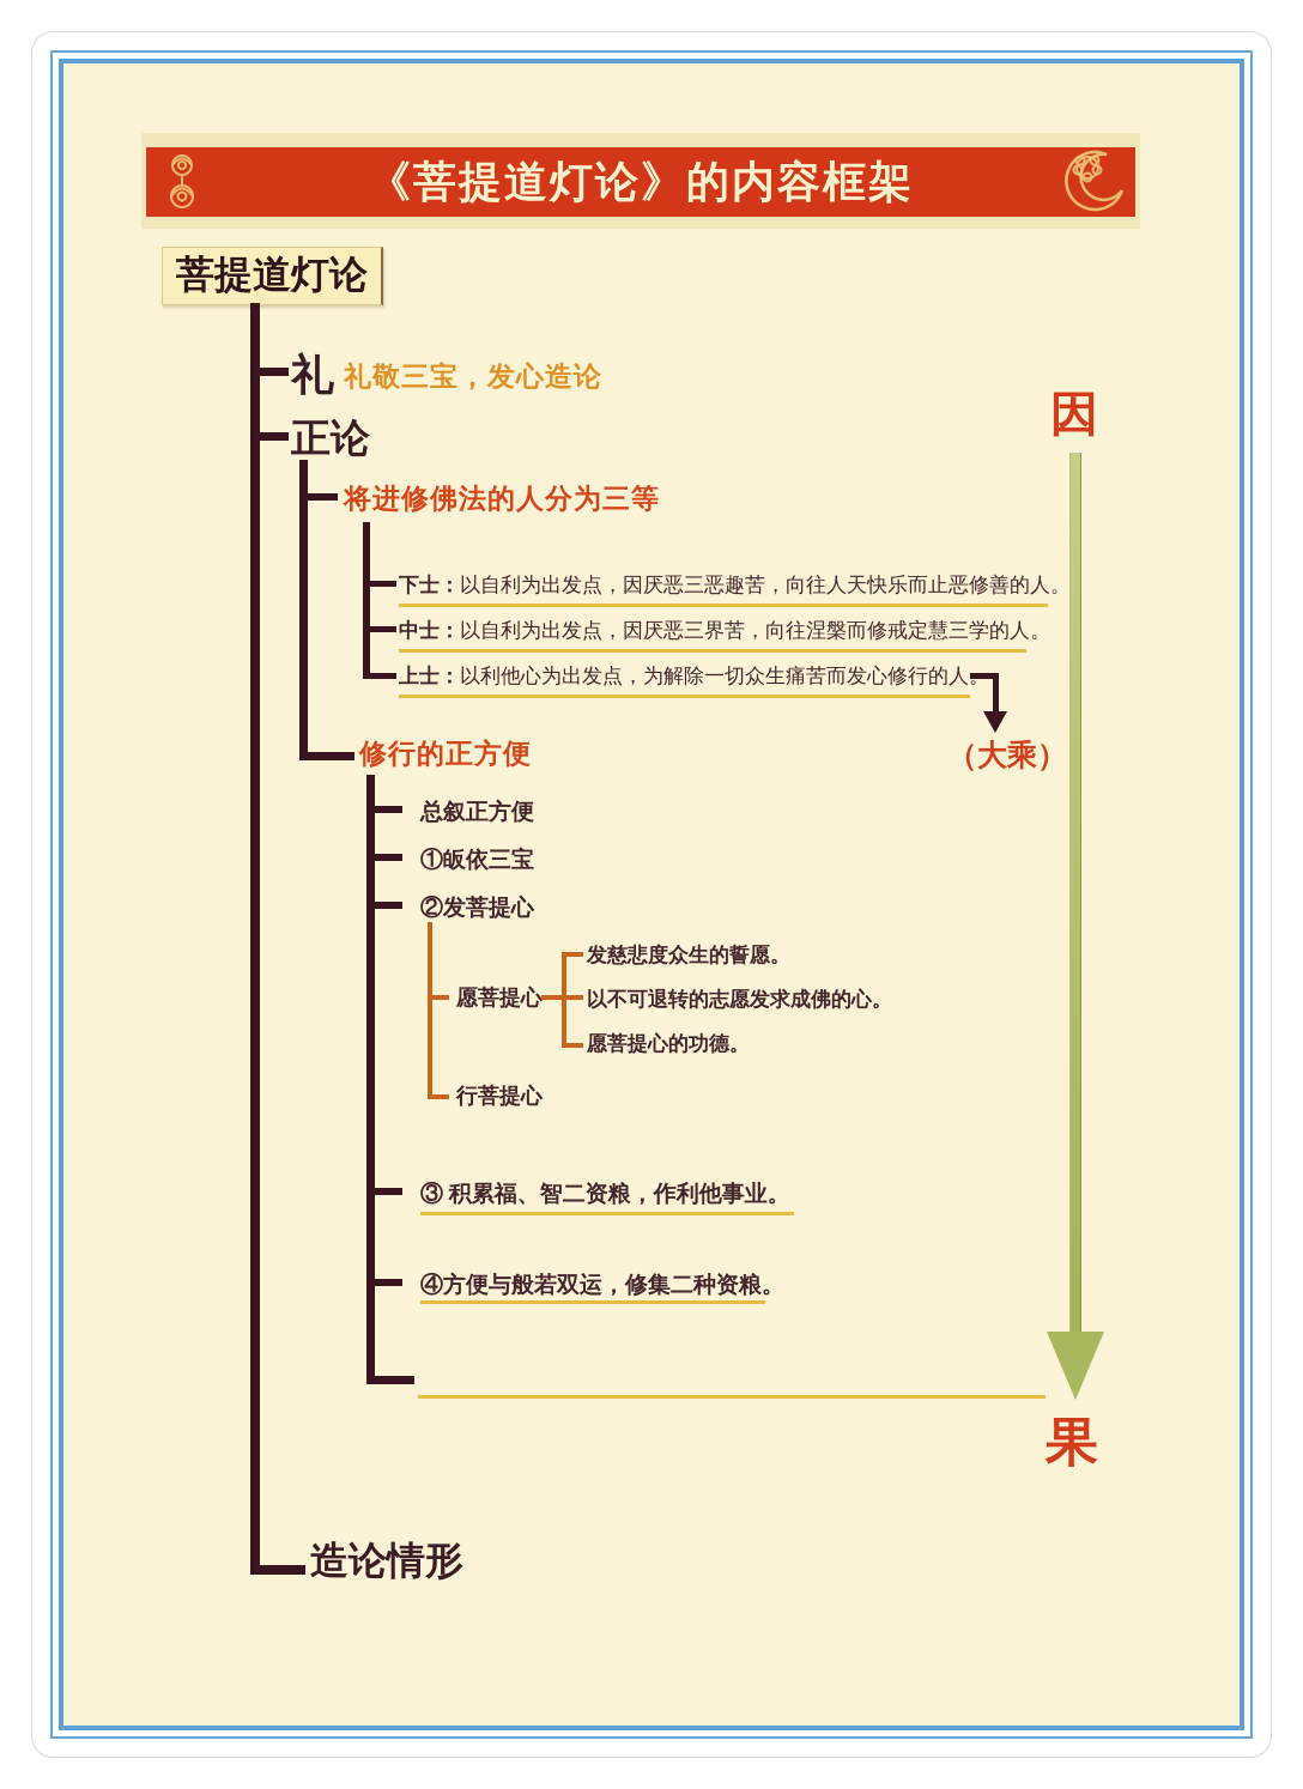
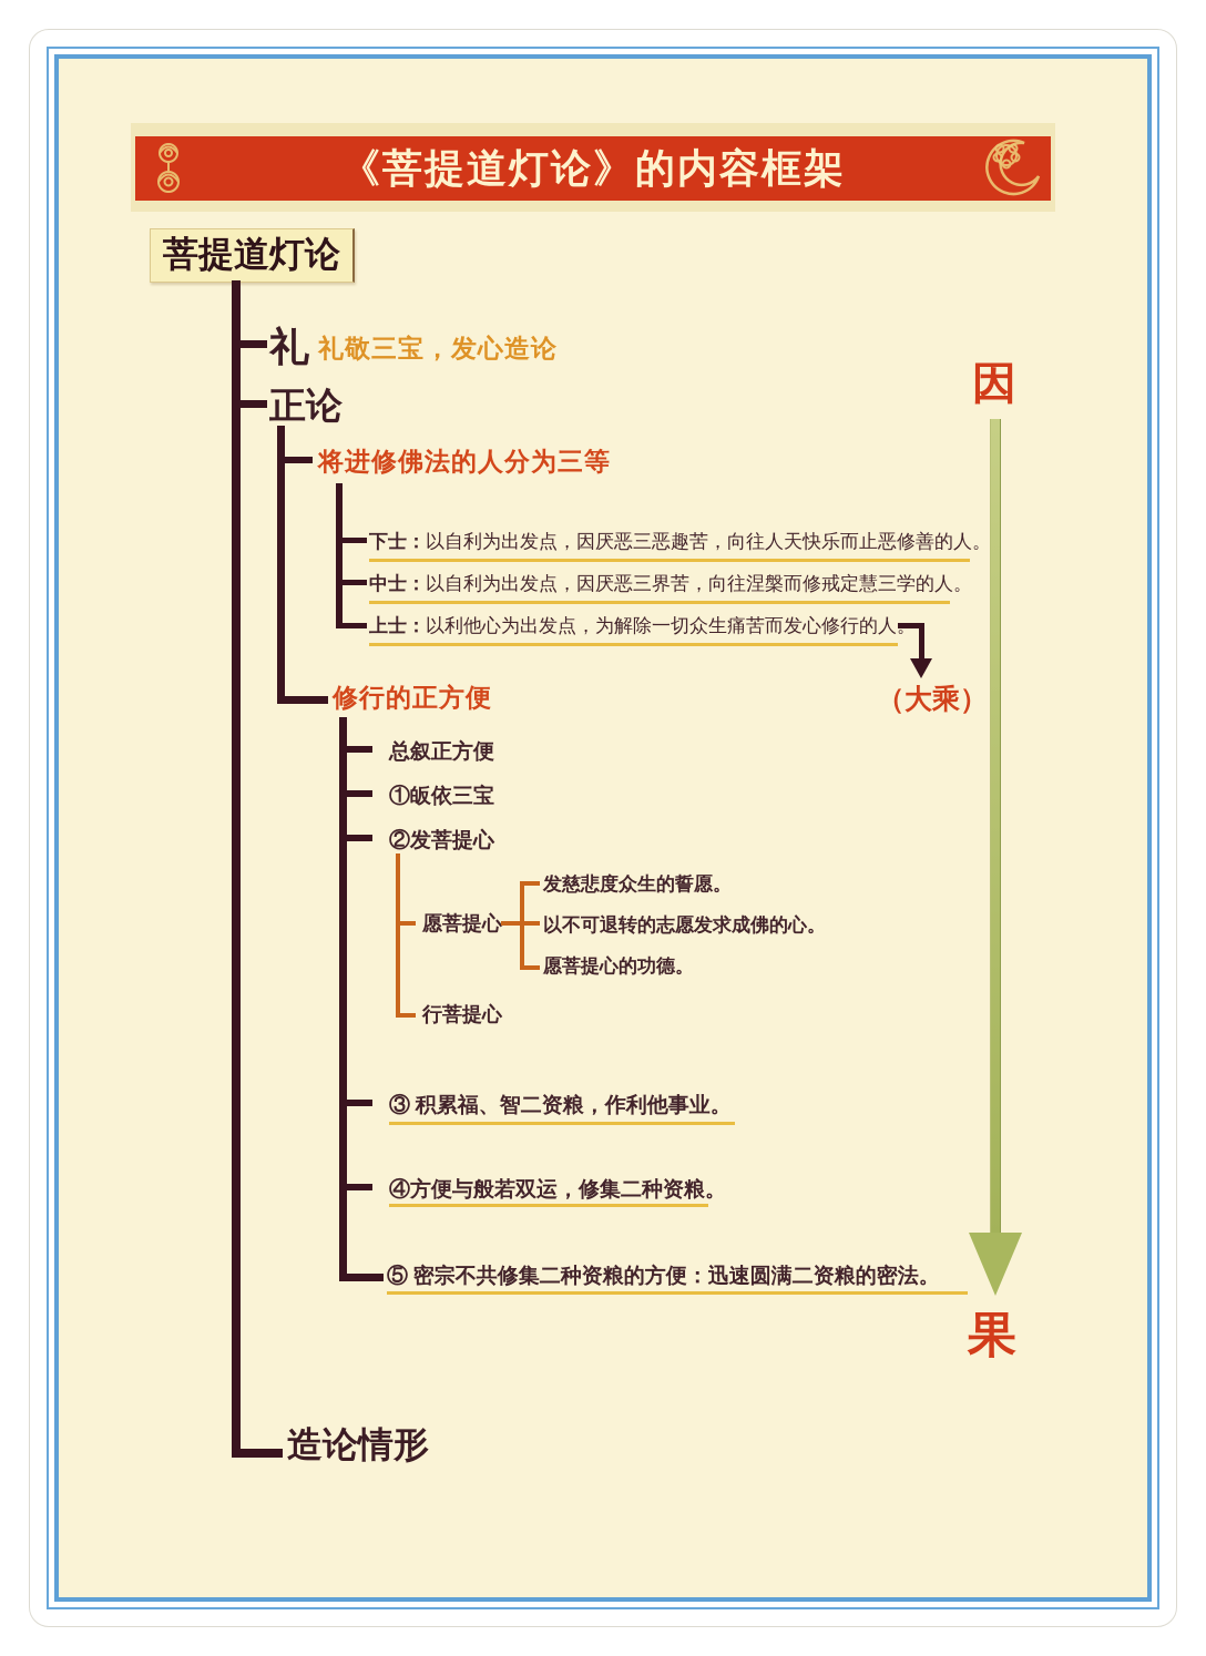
  《菩提道灯论》的内容框架
  菩提道灯论
  礼
  礼敬三宝，发心造论
  正论
  将进修佛法的人分为三等
  下士：以自利为出发点，因厌恶三恶趣苦，向往人天快乐而止恶修善的人。
  中士：以自利为出发点，因厌恶三界苦，向往涅槃而修戒定慧三学的人。
  上士：以利他心为出发点，为解除一切众生痛苦而发心修行的人
  （大乘）
  修行的正方便
  总叙正方便
  ①皈依三宝
  ②发菩提心
  愿菩提心
  发慈悲度众生的誓愿。
  以不可退转的志愿发求成佛的心。
  愿菩提心的功德。
  行菩提心
  ③ 积累福、智二资粮，作利他事业。
  ④方便与般若双运，修集二种资粮。
+ ⑤ 密宗不共修集二种资粮的方便：迅速圆满二资粮的密法。
  造论情形
  因
  果
